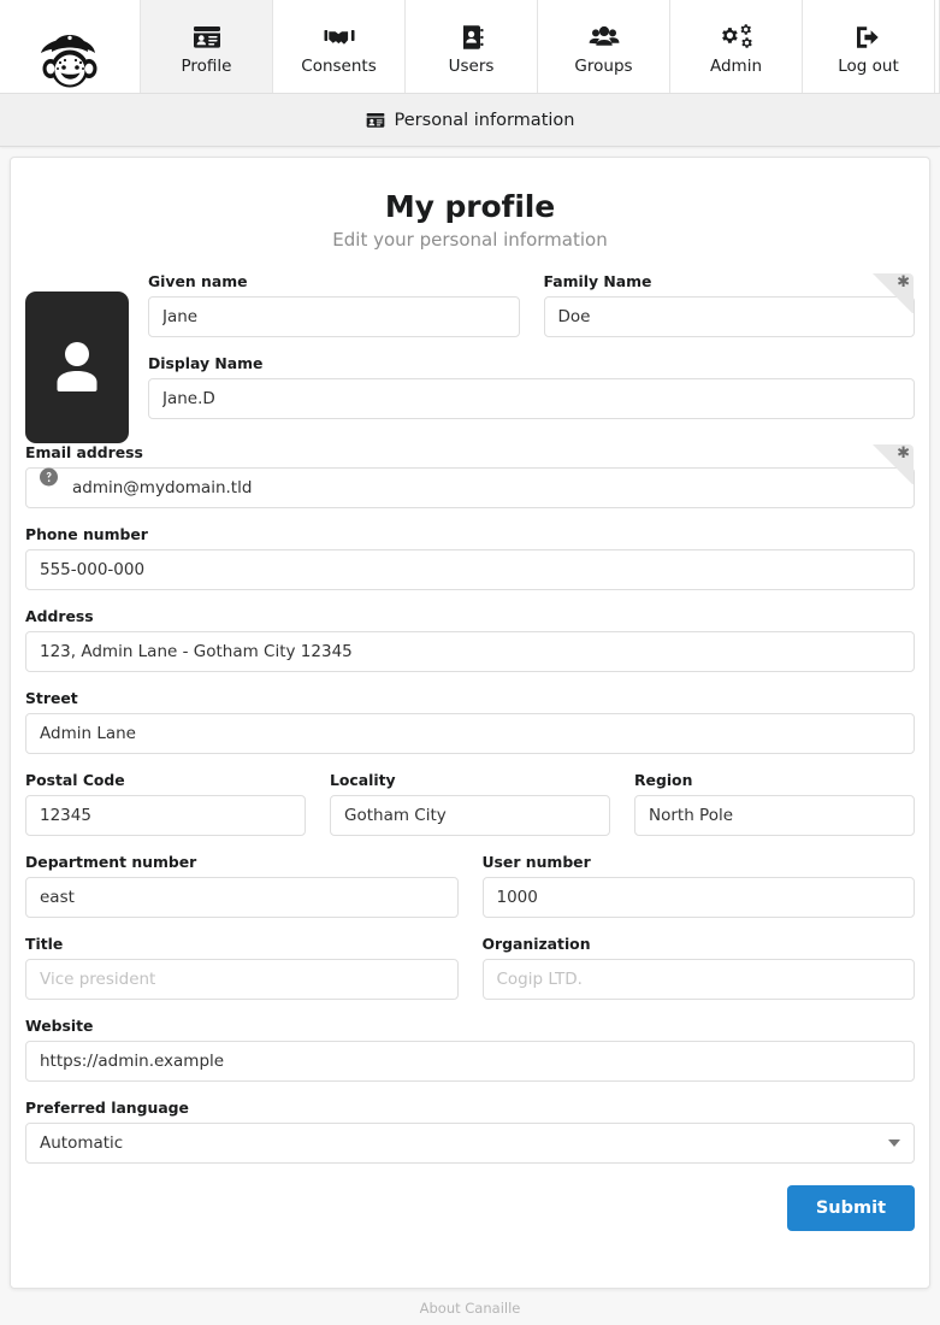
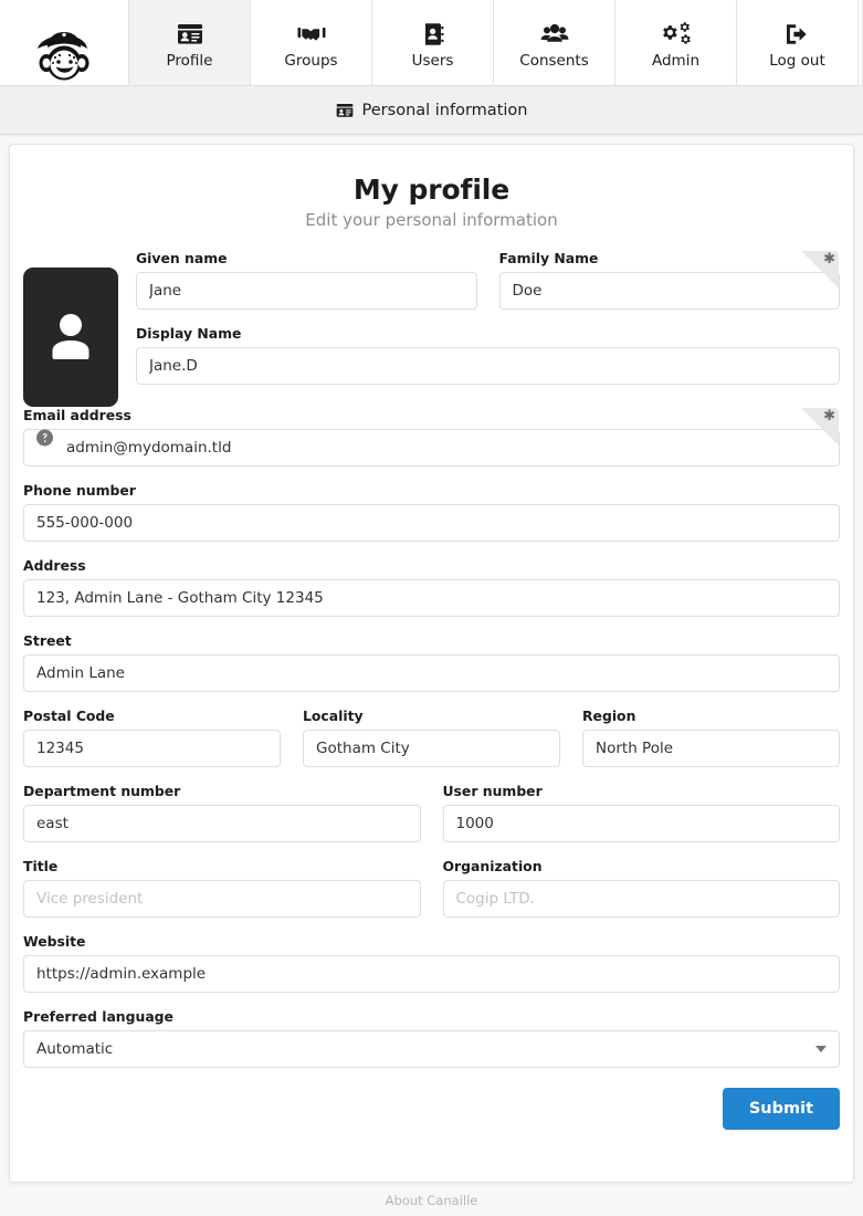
  Profile
- Consents
+ Groups
  Users
- Groups
+ Consents
  Admin
  Log out
  Personal information
  My profile
  Edit your personal information
  Given name
  Jane
  Family Name
  Doe
  ✱
  Display Name
  Jane.D
  Email address
  admin@mydomain.tld
  ✱
  Phone number
  555-000-000
  Address
  123, Admin Lane - Gotham City 12345
  Street
  Admin Lane
  Postal Code
  12345
  Locality
  Gotham City
  Region
  North Pole
  Department number
  east
  User number
  1000
  Title
  Vice president
  Organization
  Cogip LTD.
  Website
  https://admin.example
  Preferred language
  Automatic
  Submit
  About Canaille
